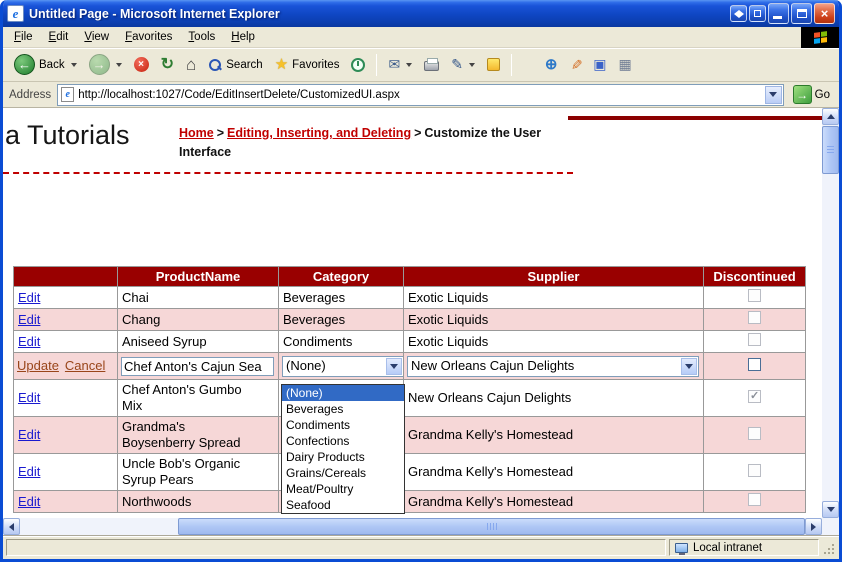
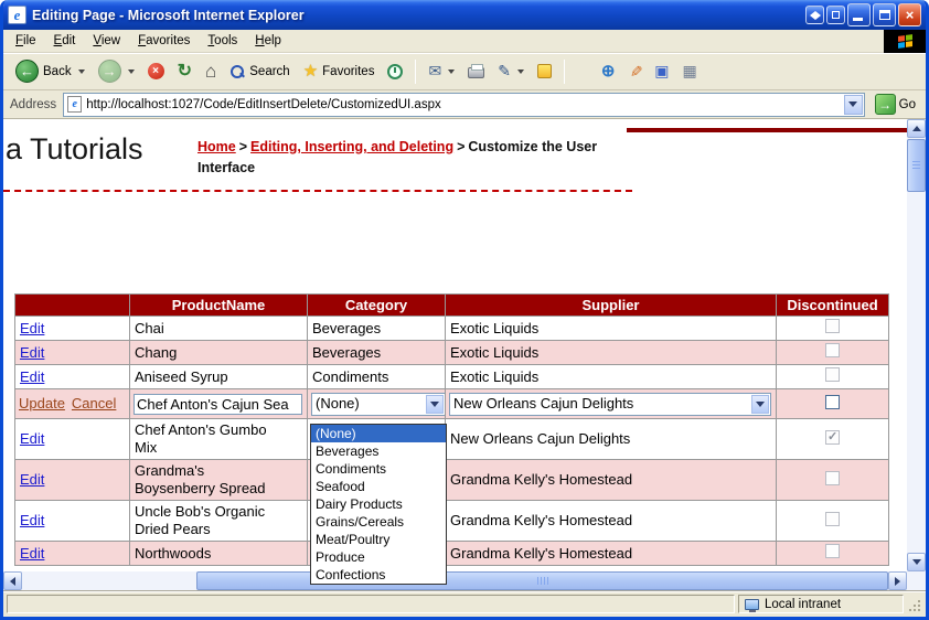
  e
- Untitled Page - Microsoft Internet Explorer
+ Editing Page - Microsoft Internet Explorer
  ×
  File
  Edit
  View
  Favorites
  Tools
  Help
  ←
  Back
  →
  ×
  ↻
  ⌂
  Search
  ★
  Favorites
  ✉
  ✎
  ⊕
  ▣
  ▦
  Address
  e
  http://localhost:1027/Code/EditInsertDelete/CustomizedUI.aspx
  →
  Go
  a Tutorials
  Home > Editing, Inserting, and Deleting > Customize the User Interface
  	ProductName	Category	Supplier	Discontinued
  Edit	Chai	Beverages	Exotic Liquids
  Edit	Chang	Beverages	Exotic Liquids
  Edit	Aniseed Syrup	Condiments	Exotic Liquids
  Update Cancel	Chef Anton's Cajun Sea	(None)	New Orleans Cajun Delights
  Edit	Chef Anton's Gumbo Mix		New Orleans Cajun Delights
  Edit	Grandma's Boysenberry Spread		Grandma Kelly's Homestead
- Edit	Uncle Bob's Organic Syrup Pears		Grandma Kelly's Homestead
+ Edit	Uncle Bob's Organic Dried Pears		Grandma Kelly's Homestead
  Edit	Northwoods		Grandma Kelly's Homestead
  (None)
  Beverages
  Condiments
- Confections
+ Seafood
  Dairy Products
  Grains/Cereals
  Meat/Poultry
+ Produce
- Seafood
+ Confections
  Local intranet
